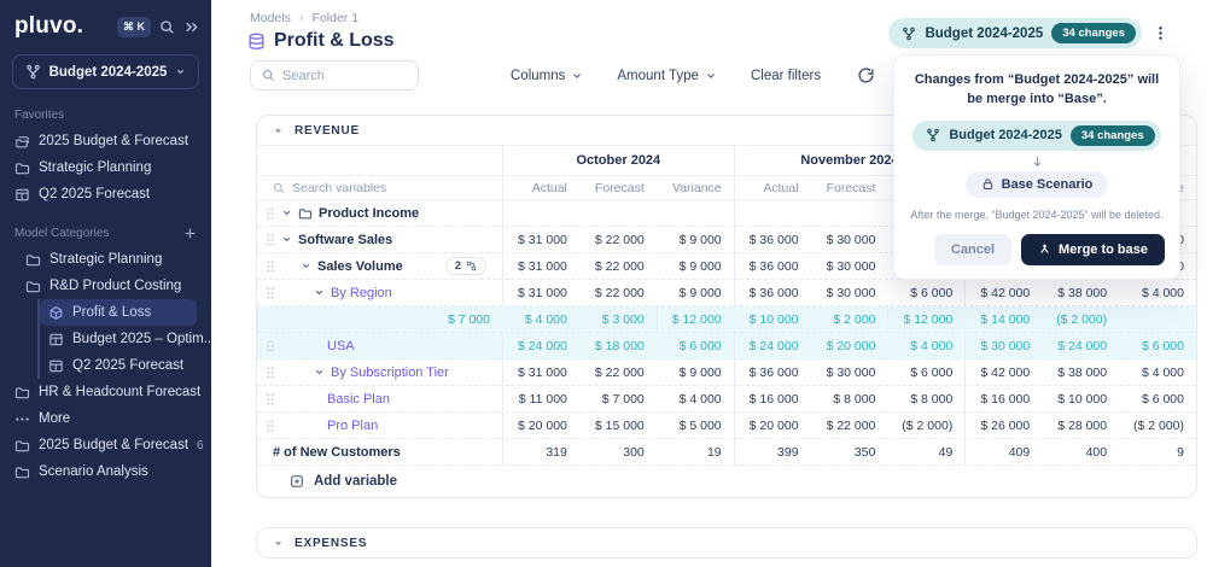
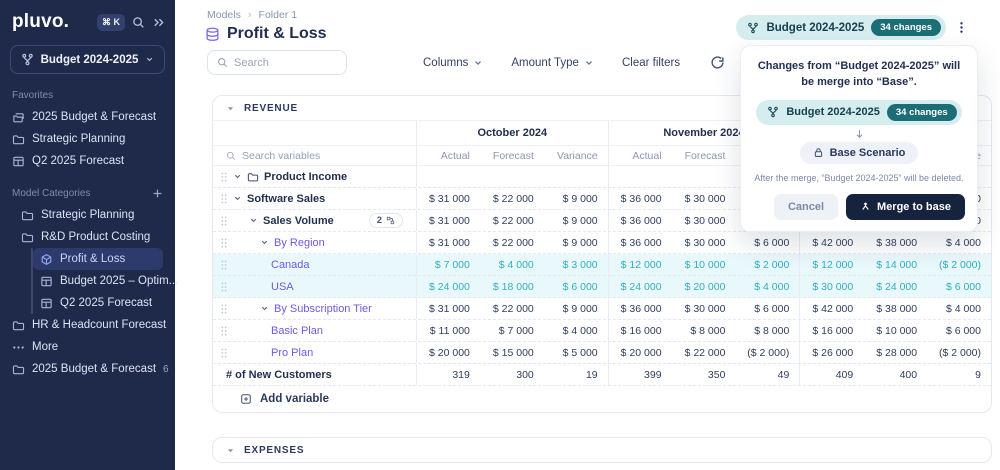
  pluvo.
  ⌘ K
  Budget 2024-2025
  Favorites
  2025 Budget & Forecast
  Strategic Planning
  Q2 2025 Forecast
  Model Categories
  Strategic Planning
  R&D Product Costing
  Profit & Loss
  Budget 2025 – Optim...
  Q2 2025 Forecast
  HR & Headcount Forecast
  More
  2025 Budget & Forecast
  6
- Scenario Analysis
  Models
  ›
  Folder 1
  Profit & Loss
  Search
  Columns
  Amount Type
  Clear filters
  REVENUE
  October 2024
  November 202
  Search variables
  Actual
  Forecast
  Variance
  Actual
  Forecast
  Product Income
  Software Sales
  $ 31 000
  $ 22 000
  $ 9 000
  $ 36 000
  $ 30 000
  Sales Volume
  2
  $ 31 000
  $ 22 000
  $ 9 000
  $ 36 000
  $ 30 000
  By Region
  $ 31 000
  $ 22 000
  $ 9 000
  $ 36 000
  $ 30 000
  $ 6 000
  $ 42 000
  $ 38 000
  $ 4 000
+ Canada
  $ 7 000
  $ 4 000
  $ 3 000
  $ 12 000
  $ 10 000
  $ 2 000
  $ 12 000
  $ 14 000
  ($ 2 000)
  USA
  $ 24 000
  $ 18 000
  $ 6 000
  $ 24 000
  $ 20 000
  $ 4 000
  $ 30 000
  $ 24 000
  $ 6 000
  By Subscription Tier
  $ 31 000
  $ 22 000
  $ 9 000
  $ 36 000
  $ 30 000
  $ 6 000
  $ 42 000
  $ 38 000
  $ 4 000
  Basic Plan
  $ 11 000
  $ 7 000
  $ 4 000
  $ 16 000
  $ 8 000
  $ 8 000
  $ 16 000
  $ 10 000
  $ 6 000
  Pro Plan
  $ 20 000
  $ 15 000
  $ 5 000
  $ 20 000
  $ 22 000
  ($ 2 000)
  $ 26 000
  $ 28 000
  ($ 2 000)
  # of New Customers
  319
  300
  19
  399
  350
  49
  409
  400
  9
  Add variable
  EXPENSES
  Budget 2024-2025
  34 changes
  Changes from “Budget 2024-2025” will be merge into “Base”.
  Budget 2024-2025
  34 changes
  Base Scenario
  After the merge, “Budget 2024-2025” will be deleted.
  Cancel
  Merge to base
